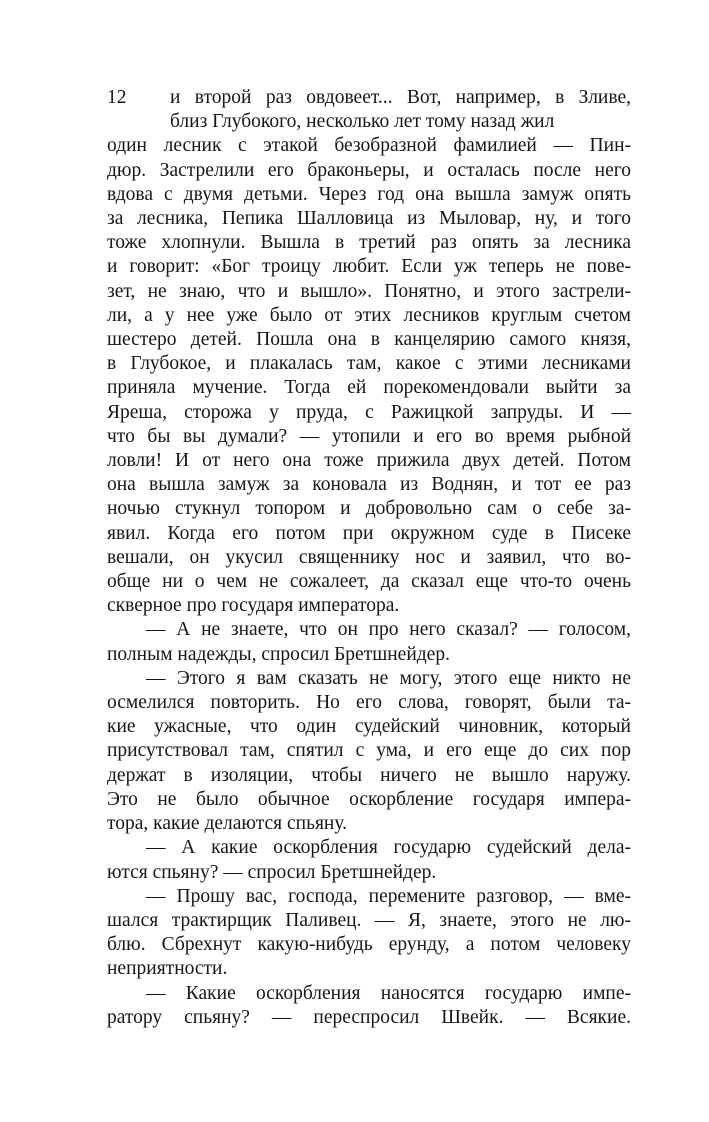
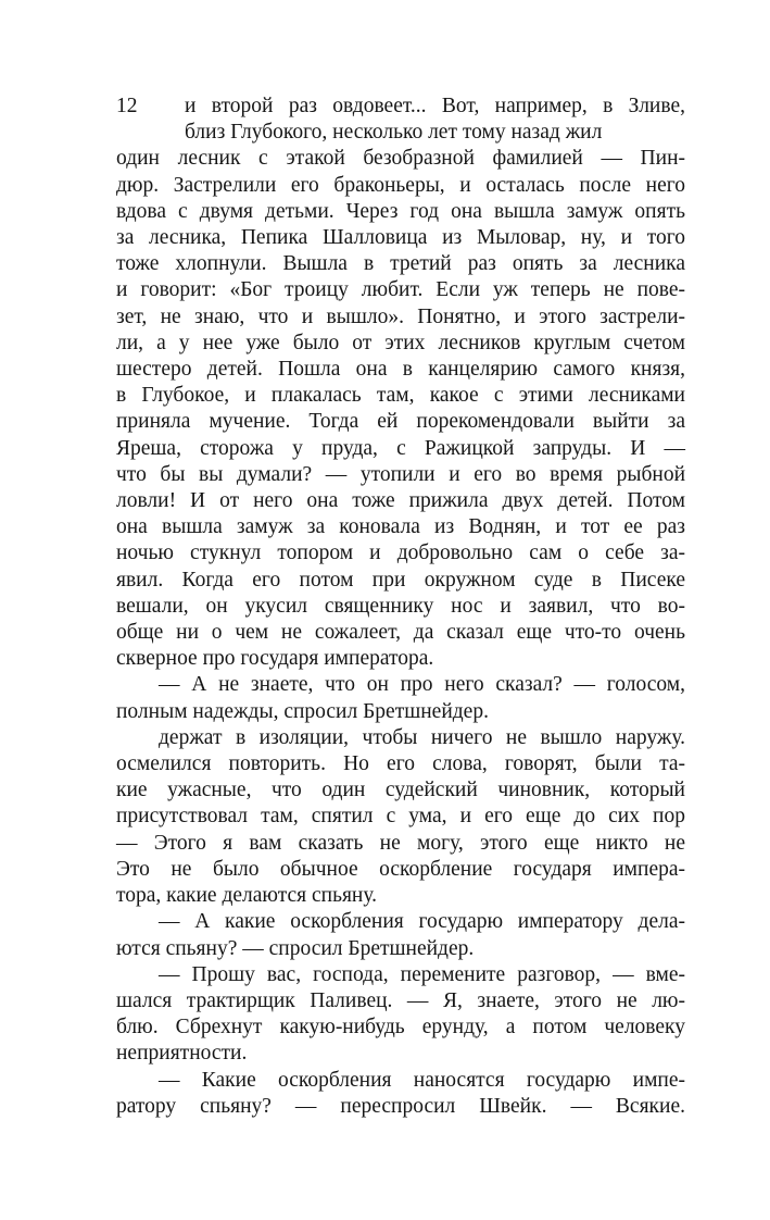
  12
  и второй раз овдовеет... Вот, например, в Зливе,
  близ Глубокого, несколько лет тому назад жил
  один лесник с этакой безобразной фамилией — Пин-
  дюр. Застрелили его браконьеры, и осталась после него
  вдова с двумя детьми. Через год она вышла замуж опять
  за лесника, Пепика Шалловица из Мыловар, ну, и того
  тоже хлопнули. Вышла в третий раз опять за лесника
  и говорит: «Бог троицу любит. Если уж теперь не пове-
  зет, не знаю, что и вышло». Понятно, и этого застрели-
  ли, а у нее уже было от этих лесников круглым счетом
  шестеро детей. Пошла она в канцелярию самого князя,
  в Глубокое, и плакалась там, какое с этими лесниками
  приняла мучение. Тогда ей порекомендовали выйти за
  Яреша, сторожа у пруда, с Ражицкой запруды. И —
  что бы вы думали? — утопили и его во время рыбной
  ловли! И от него она тоже прижила двух детей. Потом
  она вышла замуж за коновала из Воднян, и тот ее раз
  ночью стукнул топором и добровольно сам о себе за-
  явил. Когда его потом при окружном суде в Писеке
  вешали, он укусил священнику нос и заявил, что во-
  обще ни о чем не сожалеет, да сказал еще что-то очень
  скверное про государя императора.
  — А не знаете, что он про него сказал? — голосом,
  полным надежды, спросил Бретшнейдер.
- — Этого я вам сказать не могу, этого еще никто не
+ держат в изоляции, чтобы ничего не вышло наружу.
  осмелился повторить. Но его слова, говорят, были та-
  кие ужасные, что один судейский чиновник, который
  присутствовал там, спятил с ума, и его еще до сих пор
- держат в изоляции, чтобы ничего не вышло наружу.
+ — Этого я вам сказать не могу, этого еще никто не
  Это не было обычное оскорбление государя импера-
  тора, какие делаются спьяну.
- — А какие оскорбления государю судейский дела-
+ — А какие оскорбления государю императору дела-
  ются спьяну? — спросил Бретшнейдер.
  — Прошу вас, господа, перемените разговор, — вме-
  шался трактирщик Паливец. — Я, знаете, этого не лю-
  блю. Сбрехнут какую-нибудь ерунду, а потом человеку
  неприятности.
  — Какие оскорбления наносятся государю импе-
  ратору спьяну? — переспросил Швейк. — Всякие.
